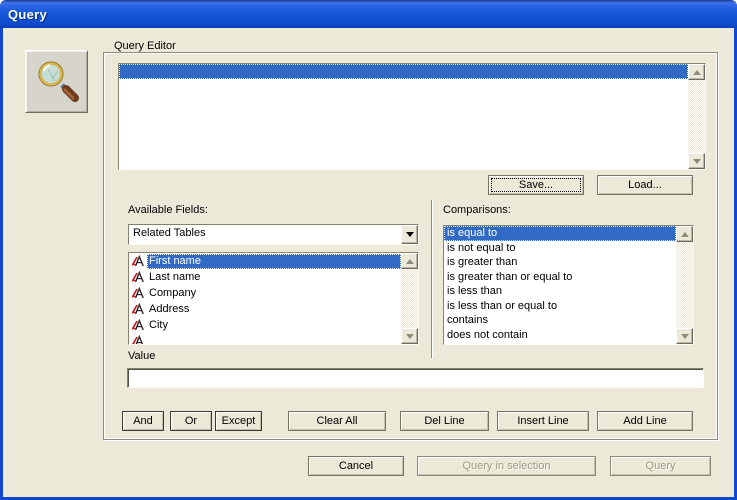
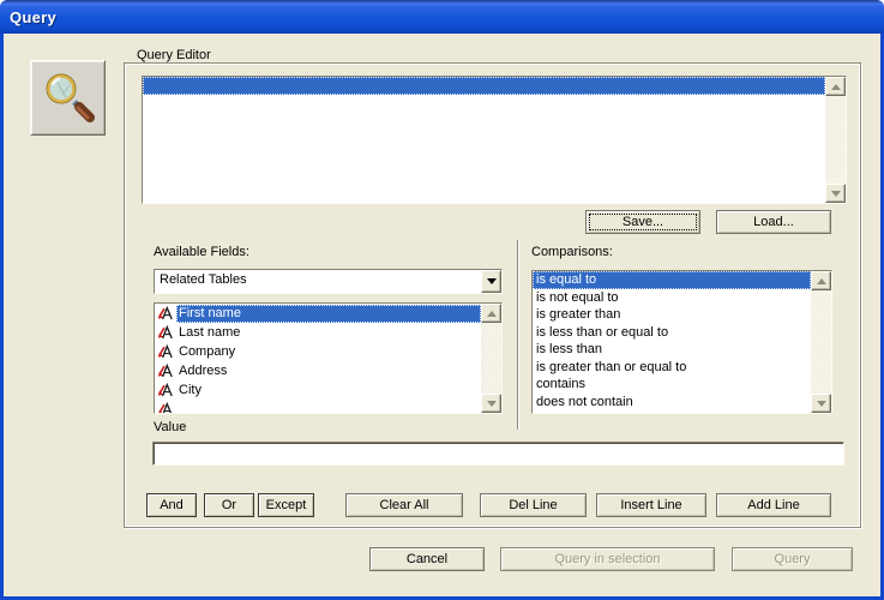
  Query
  Query Editor
  Save...
  Load...
  Available Fields:
  Related Tables
  First name
  Last name
  Company
  Address
  City
  Comparisons:
  is equal to
  is not equal to
  is greater than
- is greater than or equal to
+ is less than or equal to
  is less than
- is less than or equal to
+ is greater than or equal to
  contains
  does not contain
  Value
  And
  Or
  Except
  Clear All
  Del Line
  Insert Line
  Add Line
  Cancel
  Query in selection
  Query
